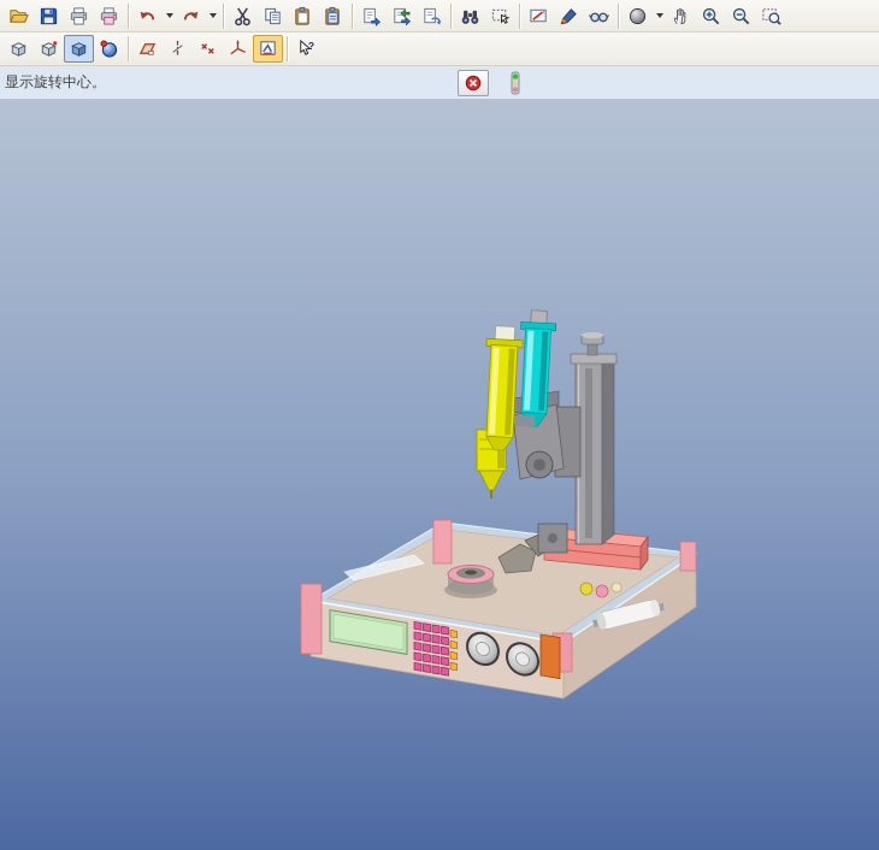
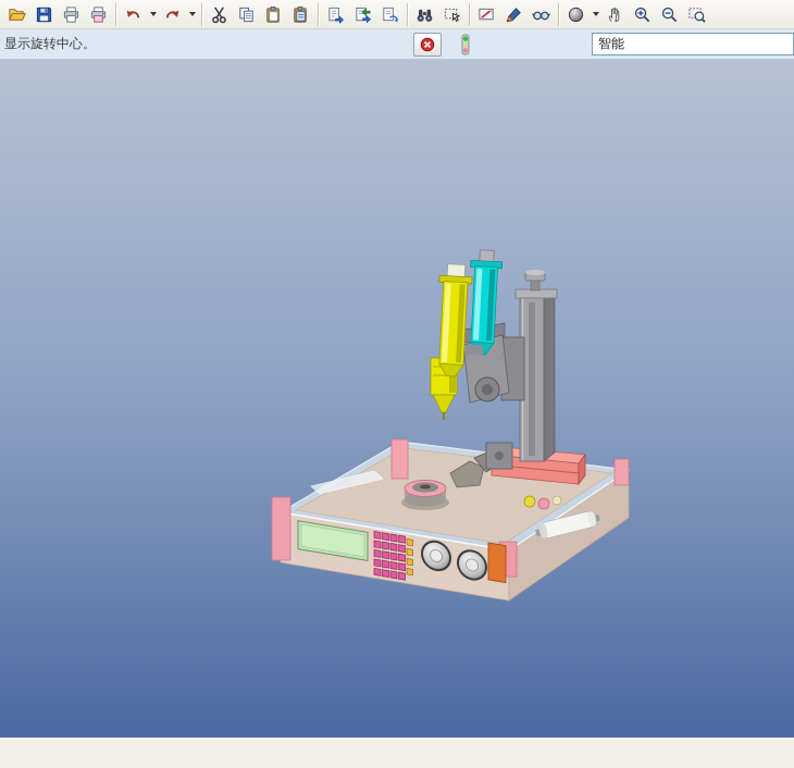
- ?
  显示旋转中心。
+ 智能
